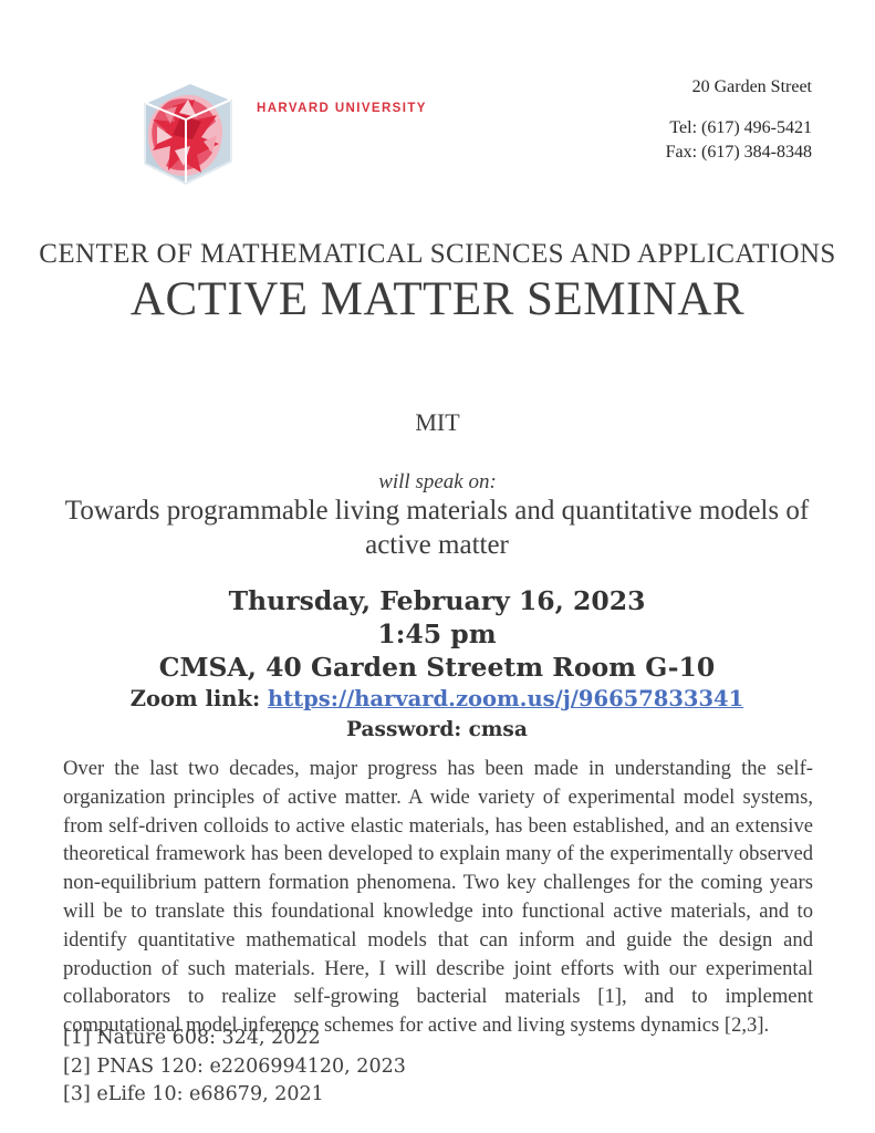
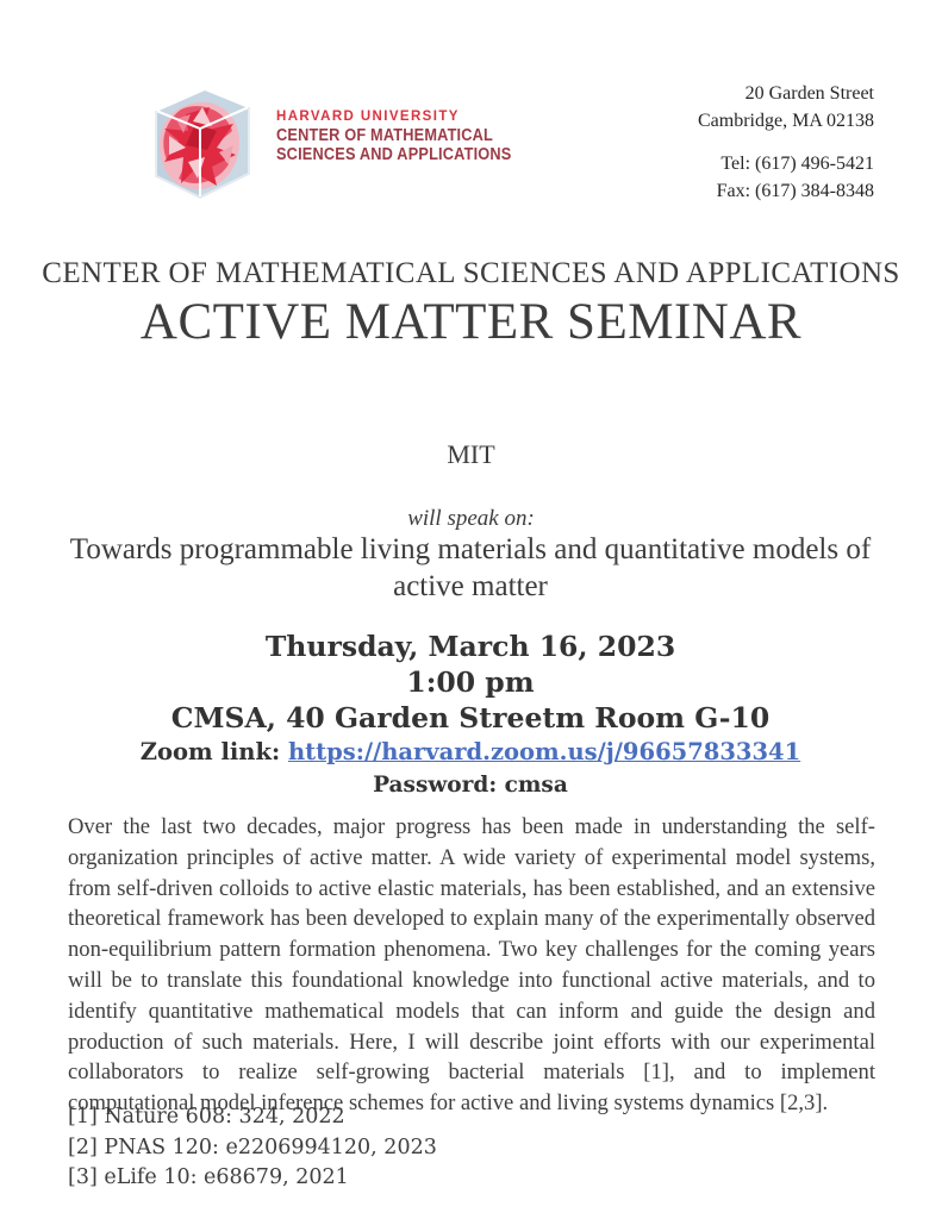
  HARVARD UNIVERSITY
+ CENTER OF MATHEMATICAL
+ SCIENCES AND APPLICATIONS
  20 Garden Street
+ Cambridge, MA 02138
  Tel: (617) 496-5421
  Fax: (617) 384-8348
  CENTER OF MATHEMATICAL SCIENCES AND APPLICATIONS
  ACTIVE MATTER SEMINAR
  MIT
  will speak on:
  Towards programmable living materials and quantitative models of active matter
- Thursday, February 16, 2023
+ Thursday, March 16, 2023
- 1:45 pm
+ 1:00 pm
  CMSA, 40 Garden Streetm Room G-10
  Zoom link: https://harvard.zoom.us/j/96657833341
  Password: cmsa
  Over the last two decades, major progress has been made in understanding the self-organization principles of active matter. A wide variety of experimental model systems, from self-driven colloids to active elastic materials, has been established, and an extensive theoretical framework has been developed to explain many of the experimentally observed non-equilibrium pattern formation phenomena. Two key challenges for the coming years will be to translate this foundational knowledge into functional active materials, and to identify quantitative mathematical models that can inform and guide the design and production of such materials. Here, I will describe joint efforts with our experimental collaborators to realize self-growing bacterial materials [1], and to implement computational model inference schemes for active and living systems dynamics [2,3].
  [1] Nature 608: 324, 2022
  [2] PNAS 120: e2206994120, 2023
  [3] eLife 10: e68679, 2021
